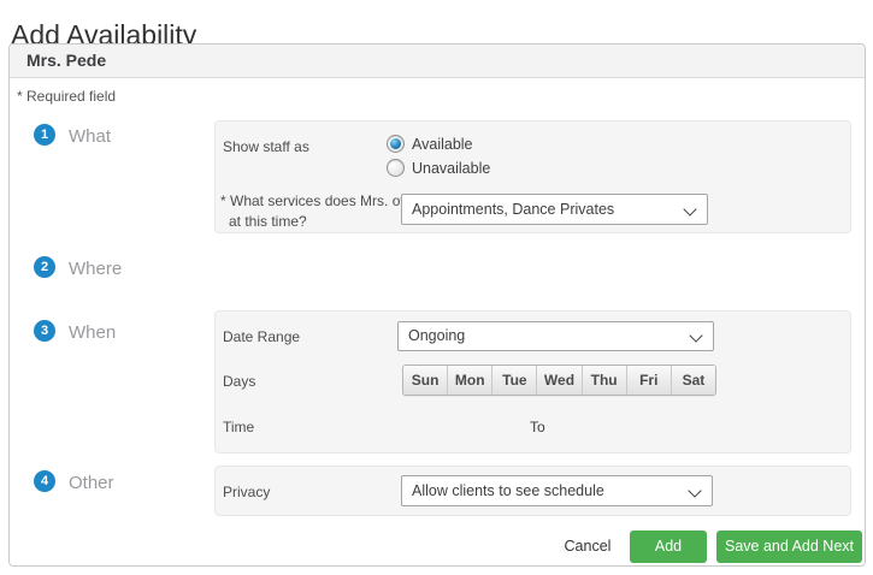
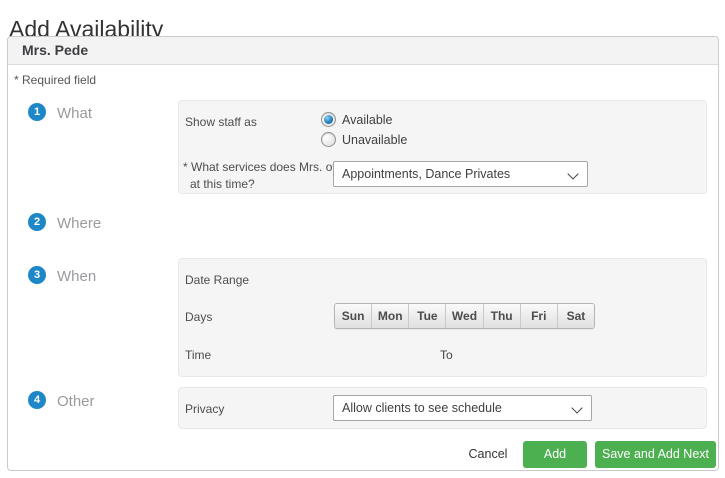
  Add Availability
  Mrs. Pede
  * Required field
  1
  What
  2
  Where
  3
  When
  4
  Other
  Show staff as
  Available
  Unavailable
  * What services does Mrs. o
  at this time?
  Appointments, Dance Privates
  Date Range
- Ongoing
  Days
  Sun
  Mon
  Tue
  Wed
  Thu
  Fri
  Sat
  Time
  To
  Privacy
  Allow clients to see schedule
  Cancel
  Add
  Save and Add Next
